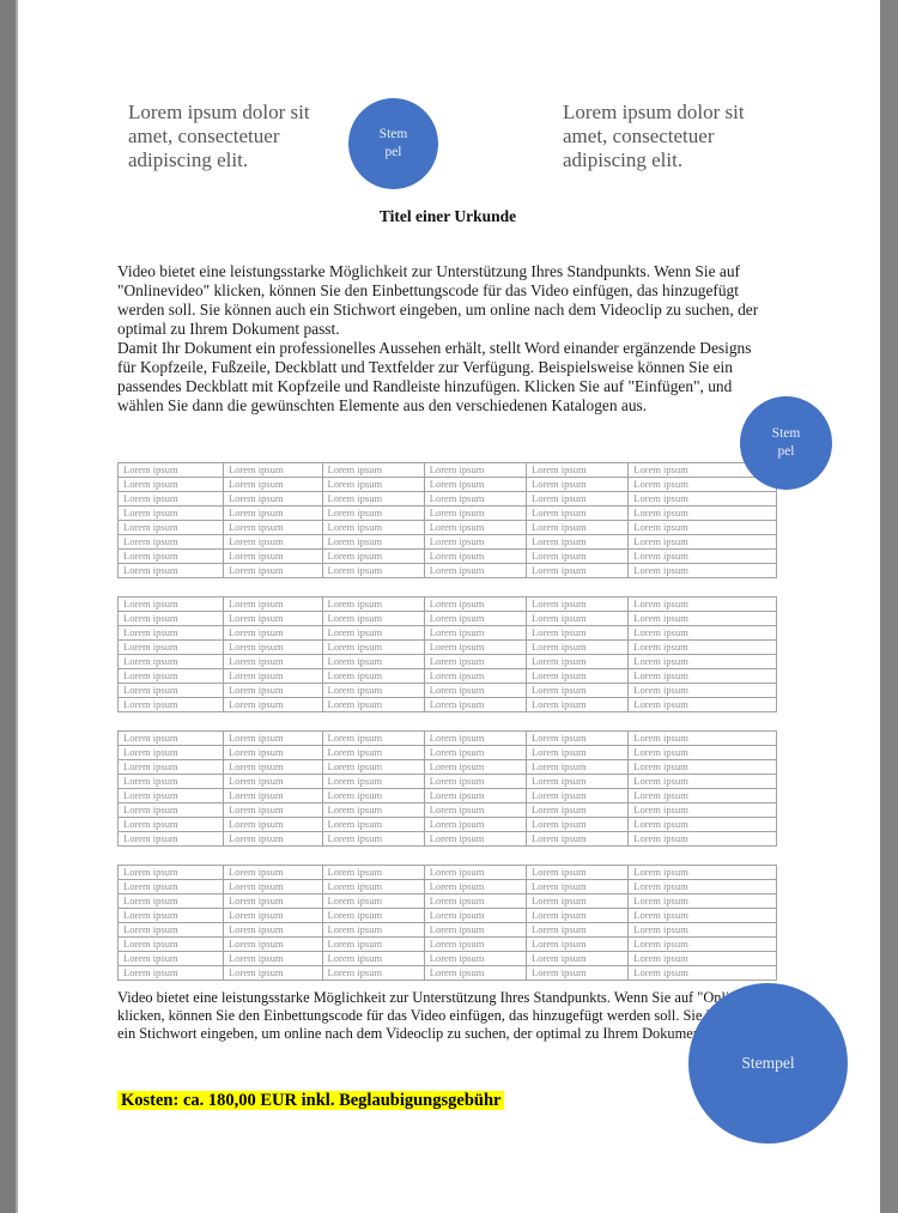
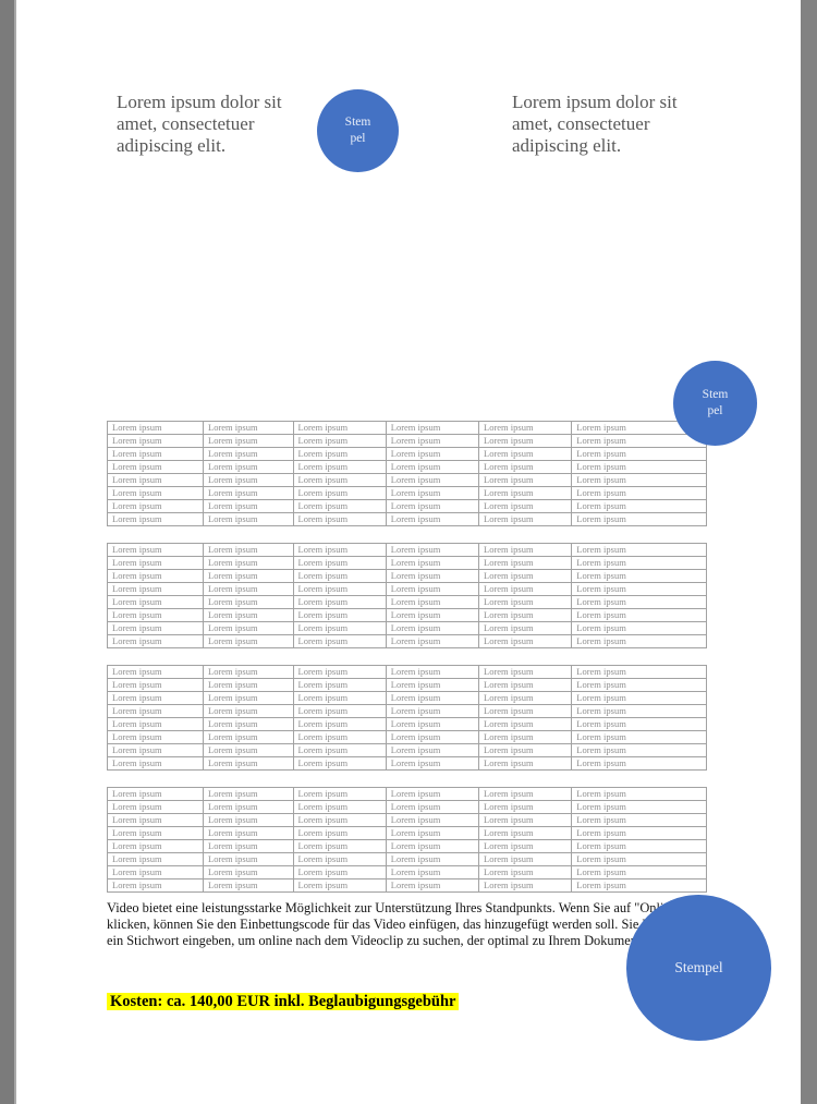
  Lorem ipsum dolor sit amet, consectetuer adipiscing elit.
  Stem
  pel
  Lorem ipsum dolor sit amet, consectetuer adipiscing elit.
- Titel einer Urkunde
- Video bietet eine leistungsstarke Möglichkeit zur Unterstützung Ihres Standpunkts. Wenn Sie auf "Onlinevideo" klicken, können Sie den Einbettungscode für das Video einfügen, das hinzugefügt werden soll. Sie können auch ein Stichwort eingeben, um online nach dem Videoclip zu suchen, der optimal zu Ihrem Dokument passt.
- Damit Ihr Dokument ein professionelles Aussehen erhält, stellt Word einander ergänzende Designs für Kopfzeile, Fußzeile, Deckblatt und Textfelder zur Verfügung. Beispielsweise können Sie ein passendes Deckblatt mit Kopfzeile und Randleiste hinzufügen. Klicken Sie auf "Einfügen", und wählen Sie dann die gewünschten Elemente aus den verschiedenen Katalogen aus.
  Lorem ipsum	Lorem ipsum	Lorem ipsum	Lorem ipsum	Lorem ipsum	Lorem ipsum
  Lorem ipsum	Lorem ipsum	Lorem ipsum	Lorem ipsum	Lorem ipsum	Lorem ipsum
  Lorem ipsum	Lorem ipsum	Lorem ipsum	Lorem ipsum	Lorem ipsum	Lorem ipsum
  Lorem ipsum	Lorem ipsum	Lorem ipsum	Lorem ipsum	Lorem ipsum	Lorem ipsum
  Lorem ipsum	Lorem ipsum	Lorem ipsum	Lorem ipsum	Lorem ipsum	Lorem ipsum
  Lorem ipsum	Lorem ipsum	Lorem ipsum	Lorem ipsum	Lorem ipsum	Lorem ipsum
  Lorem ipsum	Lorem ipsum	Lorem ipsum	Lorem ipsum	Lorem ipsum	Lorem ipsum
  Lorem ipsum	Lorem ipsum	Lorem ipsum	Lorem ipsum	Lorem ipsum	Lorem ipsum
  Lorem ipsum	Lorem ipsum	Lorem ipsum	Lorem ipsum	Lorem ipsum	Lorem ipsum
  Lorem ipsum	Lorem ipsum	Lorem ipsum	Lorem ipsum	Lorem ipsum	Lorem ipsum
  Lorem ipsum	Lorem ipsum	Lorem ipsum	Lorem ipsum	Lorem ipsum	Lorem ipsum
  Lorem ipsum	Lorem ipsum	Lorem ipsum	Lorem ipsum	Lorem ipsum	Lorem ipsum
  Lorem ipsum	Lorem ipsum	Lorem ipsum	Lorem ipsum	Lorem ipsum	Lorem ipsum
  Lorem ipsum	Lorem ipsum	Lorem ipsum	Lorem ipsum	Lorem ipsum	Lorem ipsum
  Lorem ipsum	Lorem ipsum	Lorem ipsum	Lorem ipsum	Lorem ipsum	Lorem ipsum
  Lorem ipsum	Lorem ipsum	Lorem ipsum	Lorem ipsum	Lorem ipsum	Lorem ipsum
  Lorem ipsum	Lorem ipsum	Lorem ipsum	Lorem ipsum	Lorem ipsum	Lorem ipsum
  Lorem ipsum	Lorem ipsum	Lorem ipsum	Lorem ipsum	Lorem ipsum	Lorem ipsum
  Lorem ipsum	Lorem ipsum	Lorem ipsum	Lorem ipsum	Lorem ipsum	Lorem ipsum
  Lorem ipsum	Lorem ipsum	Lorem ipsum	Lorem ipsum	Lorem ipsum	Lorem ipsum
  Lorem ipsum	Lorem ipsum	Lorem ipsum	Lorem ipsum	Lorem ipsum	Lorem ipsum
  Lorem ipsum	Lorem ipsum	Lorem ipsum	Lorem ipsum	Lorem ipsum	Lorem ipsum
  Lorem ipsum	Lorem ipsum	Lorem ipsum	Lorem ipsum	Lorem ipsum	Lorem ipsum
  Lorem ipsum	Lorem ipsum	Lorem ipsum	Lorem ipsum	Lorem ipsum	Lorem ipsum
  Lorem ipsum	Lorem ipsum	Lorem ipsum	Lorem ipsum	Lorem ipsum	Lorem ipsum
  Lorem ipsum	Lorem ipsum	Lorem ipsum	Lorem ipsum	Lorem ipsum	Lorem ipsum
  Lorem ipsum	Lorem ipsum	Lorem ipsum	Lorem ipsum	Lorem ipsum	Lorem ipsum
  Lorem ipsum	Lorem ipsum	Lorem ipsum	Lorem ipsum	Lorem ipsum	Lorem ipsum
  Lorem ipsum	Lorem ipsum	Lorem ipsum	Lorem ipsum	Lorem ipsum	Lorem ipsum
  Lorem ipsum	Lorem ipsum	Lorem ipsum	Lorem ipsum	Lorem ipsum	Lorem ipsum
  Lorem ipsum	Lorem ipsum	Lorem ipsum	Lorem ipsum	Lorem ipsum	Lorem ipsum
  Lorem ipsum	Lorem ipsum	Lorem ipsum	Lorem ipsum	Lorem ipsum	Lorem ipsum
  Stem
  pel
  Video bietet eine leistungsstarke Möglichkeit zur Unterstützung Ihres Standpunkts. Wenn Sie auf "On klicken, können Sie den Einbettungscode für das Video einfügen, das hinzugefügt werden soll. Sie ein Stichwort eingeben, um online nach dem Videoclip zu suchen, der optimal zu Ihrem Dokume
  Stempel
- Kosten: ca. 180,00 EUR inkl. Beglaubigungsgebühr
+ Kosten: ca. 140,00 EUR inkl. Beglaubigungsgebühr
